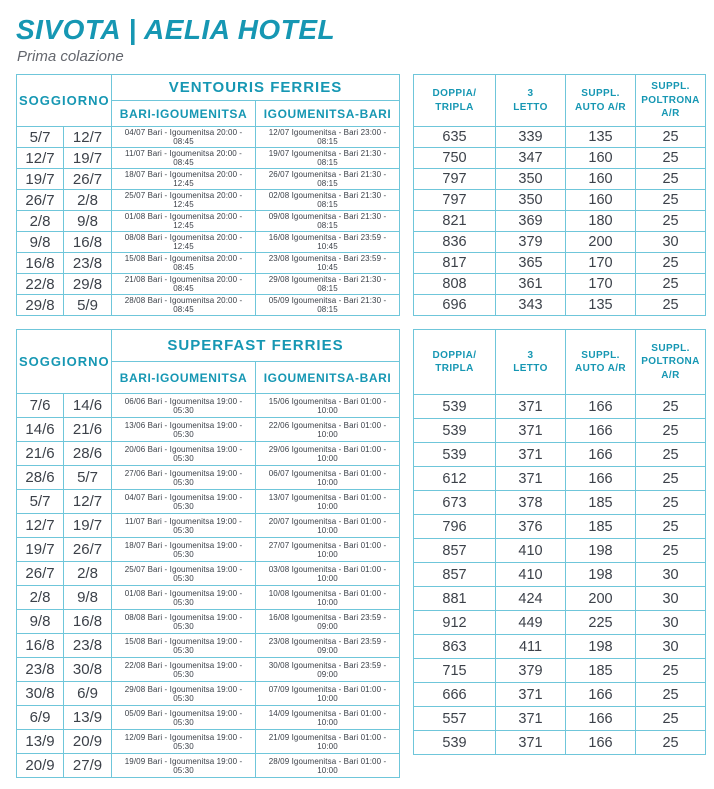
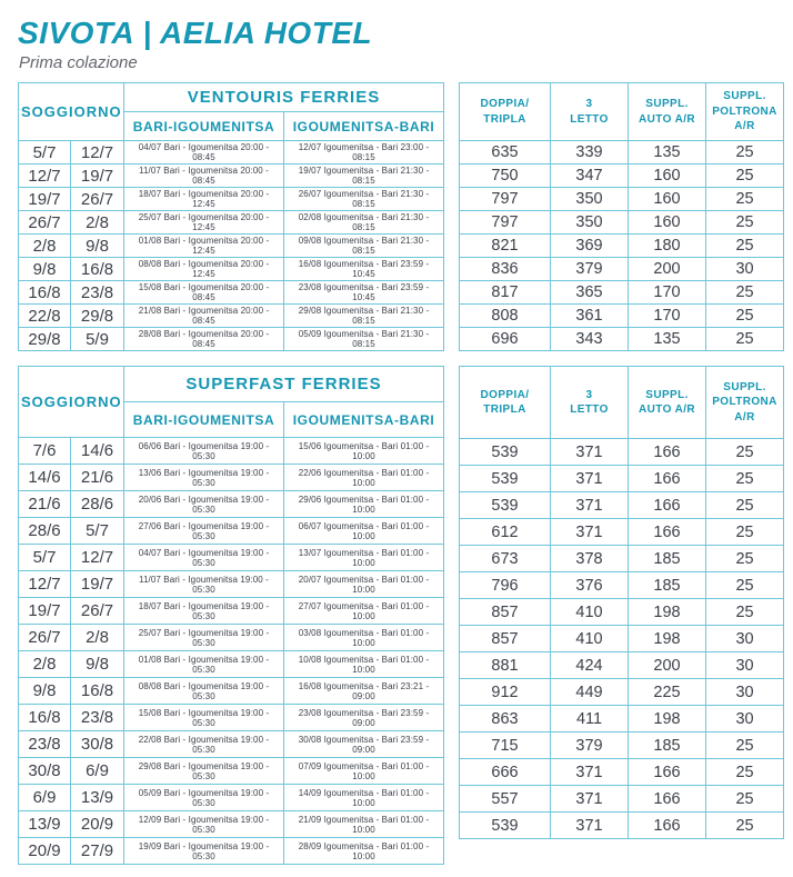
  SIVOTA | AELIA HOTEL
  Prima colazione
  SOGGIORNO	VENTOURIS FERRIES
  BARI-IGOUMENITSA	IGOUMENITSA-BARI
  5/7	12/7	04/07 Bari - Igoumenitsa 20:00 - 08:45	12/07 Igoumenitsa - Bari 23:00 - 08:15
  12/7	19/7	11/07 Bari - Igoumenitsa 20:00 - 08:45	19/07 Igoumenitsa - Bari 21:30 - 08:15
  19/7	26/7	18/07 Bari - Igoumenitsa 20:00 - 12:45	26/07 Igoumenitsa - Bari 21:30 - 08:15
  26/7	2/8	25/07 Bari - Igoumenitsa 20:00 - 12:45	02/08 Igoumenitsa - Bari 21:30 - 08:15
  2/8	9/8	01/08 Bari - Igoumenitsa 20:00 - 12:45	09/08 Igoumenitsa - Bari 21:30 - 08:15
  9/8	16/8	08/08 Bari - Igoumenitsa 20:00 - 12:45	16/08 Igoumenitsa - Bari 23:59 - 10:45
  16/8	23/8	15/08 Bari - Igoumenitsa 20:00 - 08:45	23/08 Igoumenitsa - Bari 23:59 - 10:45
  22/8	29/8	21/08 Bari - Igoumenitsa 20:00 - 08:45	29/08 Igoumenitsa - Bari 21:30 - 08:15
  29/8	5/9	28/08 Bari - Igoumenitsa 20:00 - 08:45	05/09 Igoumenitsa - Bari 21:30 - 08:15
  DOPPIA/ TRIPLA	3 LETTO	SUPPL. AUTO A/R	SUPPL. POLTRONA A/R
  635	339	135	25
  750	347	160	25
  797	350	160	25
  797	350	160	25
  821	369	180	25
  836	379	200	30
  817	365	170	25
  808	361	170	25
  696	343	135	25
  SOGGIORNO	SUPERFAST FERRIES
  BARI-IGOUMENITSA	IGOUMENITSA-BARI
  7/6	14/6	06/06 Bari - Igoumenitsa 19:00 - 05:30	15/06 Igoumenitsa - Bari 01:00 - 10:00
  14/6	21/6	13/06 Bari - Igoumenitsa 19:00 - 05:30	22/06 Igoumenitsa - Bari 01:00 - 10:00
  21/6	28/6	20/06 Bari - Igoumenitsa 19:00 - 05:30	29/06 Igoumenitsa - Bari 01:00 - 10:00
  28/6	5/7	27/06 Bari - Igoumenitsa 19:00 - 05:30	06/07 Igoumenitsa - Bari 01:00 - 10:00
  5/7	12/7	04/07 Bari - Igoumenitsa 19:00 - 05:30	13/07 Igoumenitsa - Bari 01:00 - 10:00
  12/7	19/7	11/07 Bari - Igoumenitsa 19:00 - 05:30	20/07 Igoumenitsa - Bari 01:00 - 10:00
  19/7	26/7	18/07 Bari - Igoumenitsa 19:00 - 05:30	27/07 Igoumenitsa - Bari 01:00 - 10:00
  26/7	2/8	25/07 Bari - Igoumenitsa 19:00 - 05:30	03/08 Igoumenitsa - Bari 01:00 - 10:00
  2/8	9/8	01/08 Bari - Igoumenitsa 19:00 - 05:30	10/08 Igoumenitsa - Bari 01:00 - 10:00
- 9/8	16/8	08/08 Bari - Igoumenitsa 19:00 - 05:30	16/08 Igoumenitsa - Bari 23:59 - 09:00
+ 9/8	16/8	08/08 Bari - Igoumenitsa 19:00 - 05:30	16/08 Igoumenitsa - Bari 23:21 - 09:00
  16/8	23/8	15/08 Bari - Igoumenitsa 19:00 - 05:30	23/08 Igoumenitsa - Bari 23:59 - 09:00
  23/8	30/8	22/08 Bari - Igoumenitsa 19:00 - 05:30	30/08 Igoumenitsa - Bari 23:59 - 09:00
  30/8	6/9	29/08 Bari - Igoumenitsa 19:00 - 05:30	07/09 Igoumenitsa - Bari 01:00 - 10:00
  6/9	13/9	05/09 Bari - Igoumenitsa 19:00 - 05:30	14/09 Igoumenitsa - Bari 01:00 - 10:00
  13/9	20/9	12/09 Bari - Igoumenitsa 19:00 - 05:30	21/09 Igoumenitsa - Bari 01:00 - 10:00
  20/9	27/9	19/09 Bari - Igoumenitsa 19:00 - 05:30	28/09 Igoumenitsa - Bari 01:00 - 10:00
  DOPPIA/ TRIPLA	3 LETTO	SUPPL. AUTO A/R	SUPPL. POLTRONA A/R
  539	371	166	25
  539	371	166	25
  539	371	166	25
  612	371	166	25
  673	378	185	25
  796	376	185	25
  857	410	198	25
  857	410	198	30
  881	424	200	30
  912	449	225	30
  863	411	198	30
  715	379	185	25
  666	371	166	25
  557	371	166	25
  539	371	166	25
